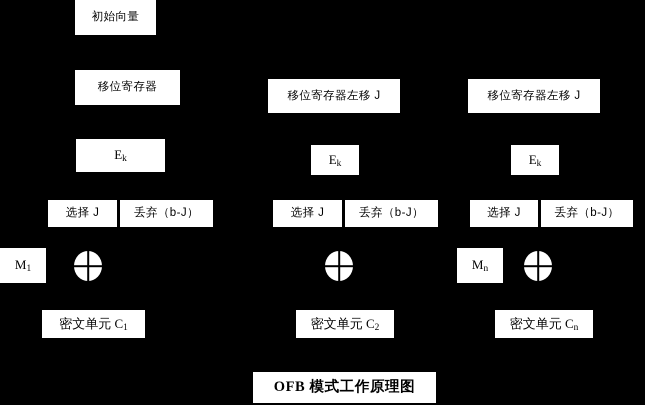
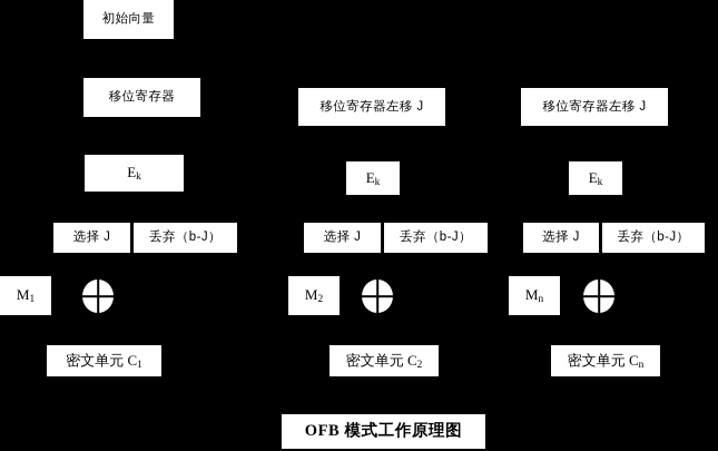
  初始向量
  移位寄存器
  Ek
  选择 J
  丢弃（b-J）
  M1
  密文单元 C1
  移位寄存器左移 J
  Ek
  选择 J
  丢弃（b-J）
+ M2
  密文单元 C2
  移位寄存器左移 J
  Ek
  选择 J
  丢弃（b-J）
  Mn
  密文单元 Cn
  OFB 模式工作原理图
